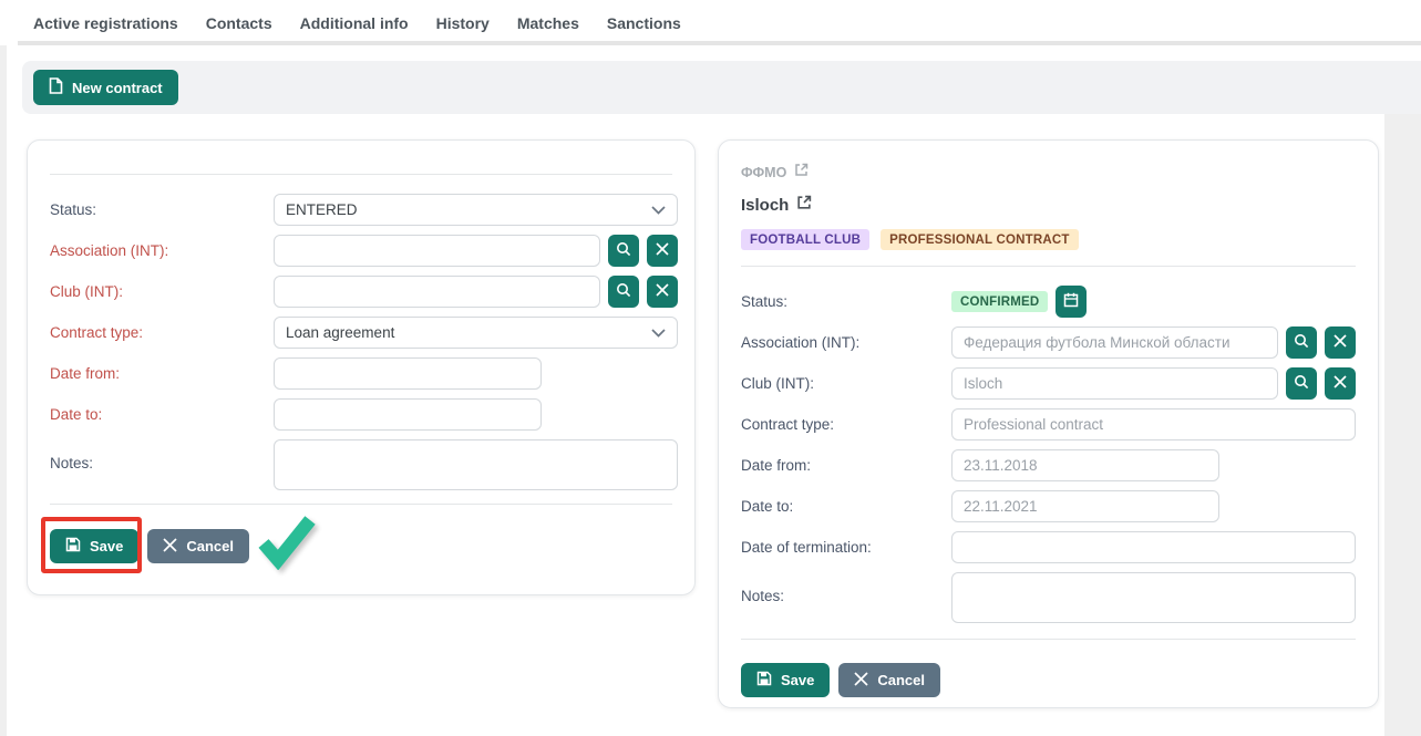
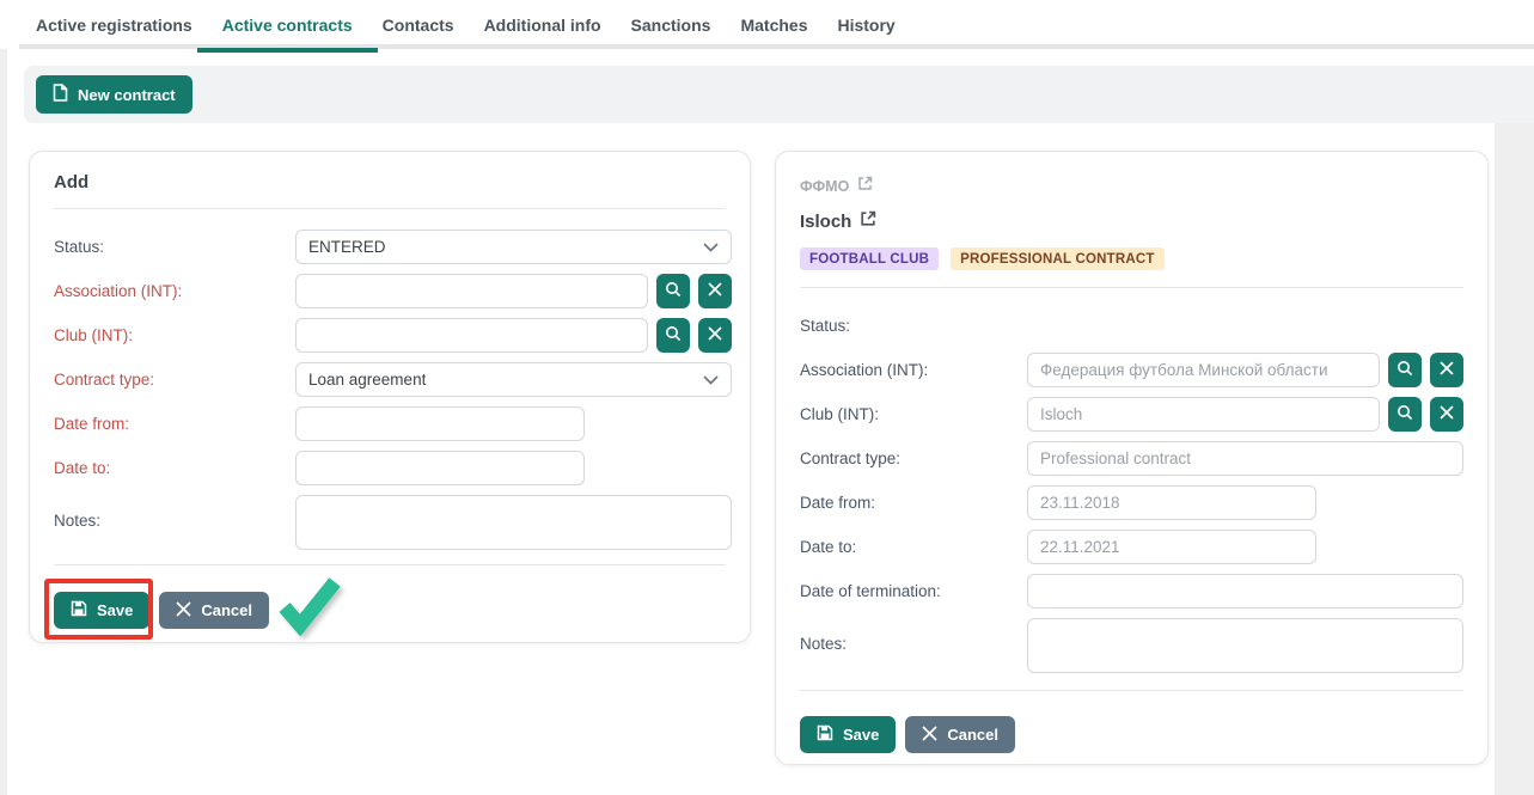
  Active registrations
+ Active contracts
  Contacts
  Additional info
- History
+ Sanctions
  Matches
- Sanctions
+ History
  New contract
+ Add
  Status:
  ENTERED
  Association (INT):
  Club (INT):
  Contract type:
  Loan agreement
  Date from:
  Date to:
  Notes:
  Save
  Cancel
  ФФМО
  Isloch
  FOOTBALL CLUB
  PROFESSIONAL CONTRACT
  Status:
- CONFIRMED
  Association (INT):
  Федерация футбола Минской области
  Club (INT):
  Isloch
  Contract type:
  Professional contract
  Date from:
  23.11.2018
  Date to:
  22.11.2021
  Date of termination:
  Notes:
  Save
  Cancel
